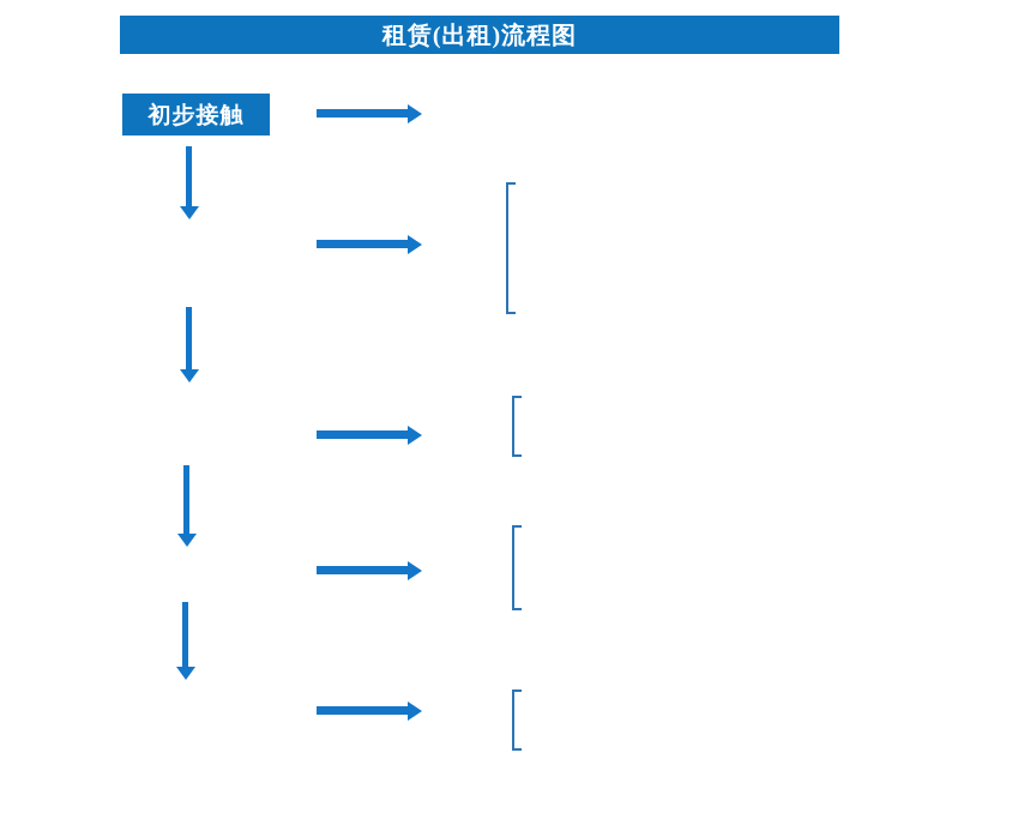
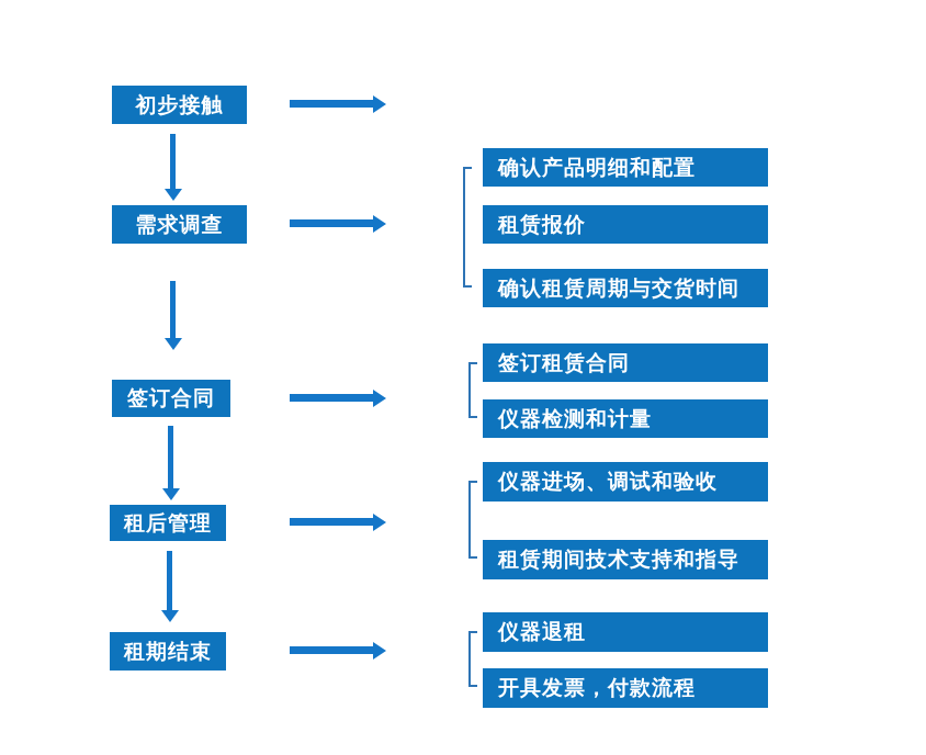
- 租赁(出租)流程图
  初步接触
+ 需求调查
+ 签订合同
+ 租后管理
+ 租期结束
+ 确认产品明细和配置
+ 租赁报价
+ 确认租赁周期与交货时间
+ 签订租赁合同
+ 仪器检测和计量
+ 仪器进场、调试和验收
+ 租赁期间技术支持和指导
+ 仪器退租
+ 开具发票，付款流程
